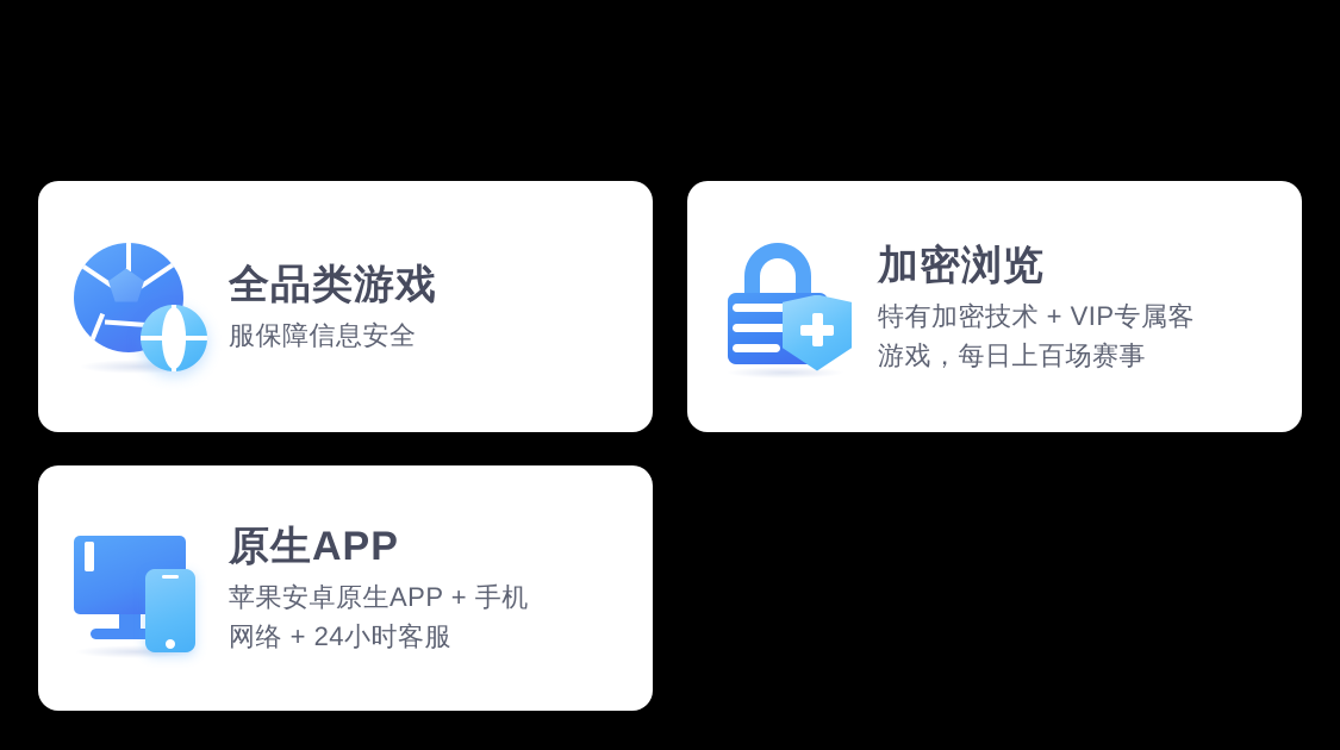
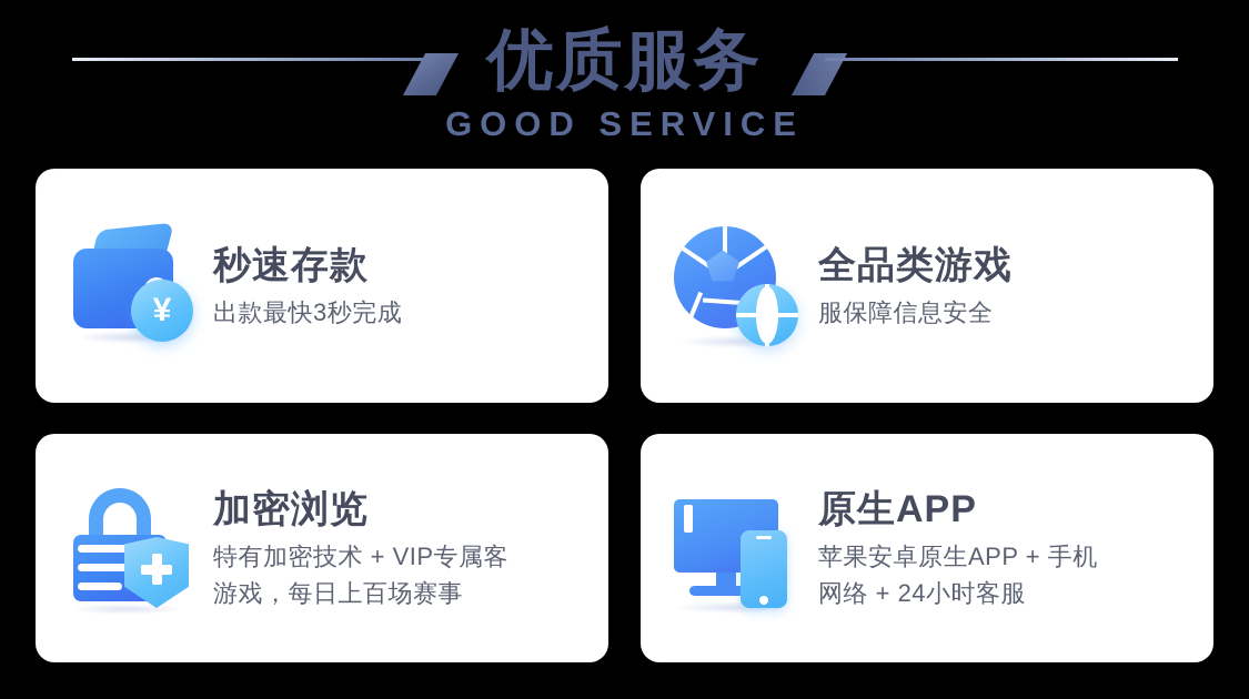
+ 优质服务
+ GOOD SERVICE
+ ¥
+ 秒速存款
+ 出款最快3秒完成
  全品类游戏
  服保障信息安全
  加密浏览
  特有加密技术 + VIP专属客
  游戏，每日上百场赛事
  原生APP
  苹果安卓原生APP + 手机
  网络 + 24小时客服
